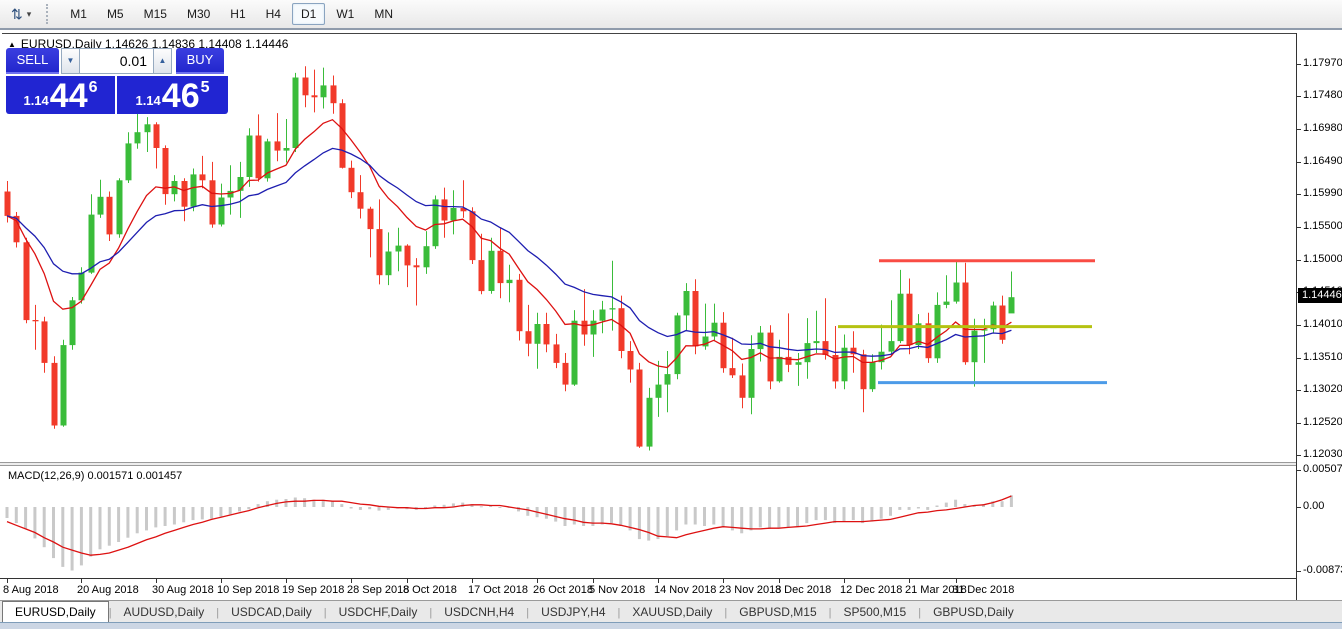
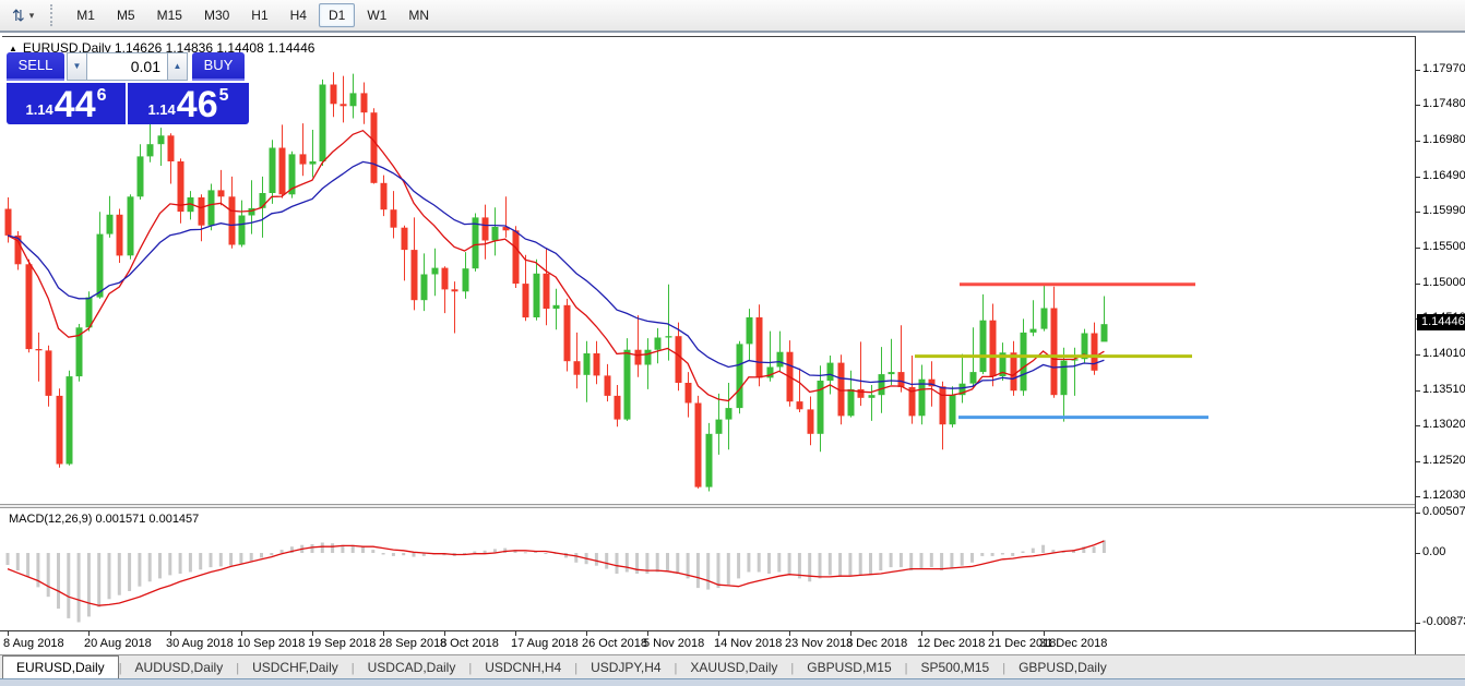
  ⇅
  ▾
  M1
  M5
  M15
  M30
  H1
  H4
  D1
  W1
  MN
  ▲
  EURUSD,Daily 1.14626 1.14836 1.14408 1.14446
  SELL
  ▼
  0.01
  ▲
  BUY
  1.14
  44
  6
  1.14
  46
  5
  MACD(12,26,9) 0.001571 0.001457
  8 Aug 2018
  20 Aug 2018
  30 Aug 2018
  10 Sep 2018
  19 Sep 2018
  28 Sep 2018
  8 Oct 2018
- 17 Oct 2018
+ 17 Aug 2018
  26 Oct 2018
  5 Nov 2018
  14 Nov 2018
  23 Nov 2018
  3 Dec 2018
  12 Dec 2018
- 21 Mar 2018
+ 21 Dec 2018
  31 Dec 2018
  1.17970
  1.17480
  1.16980
  1.16490
  1.15990
  1.15500
  1.15000
  1.14010
  1.13510
  1.13020
  1.12520
  1.12030
  0.00507
  0.00
  -0.0087
  1.14446
  EURUSD,Daily
  |
  AUDUSD,Daily
  |
- USDCAD,Daily
+ USDCHF,Daily
  |
- USDCHF,Daily
+ USDCAD,Daily
  |
  USDCNH,H4
  |
  USDJPY,H4
  |
  XAUUSD,Daily
  |
  GBPUSD,M15
  |
  SP500,M15
  |
  GBPUSD,Daily
